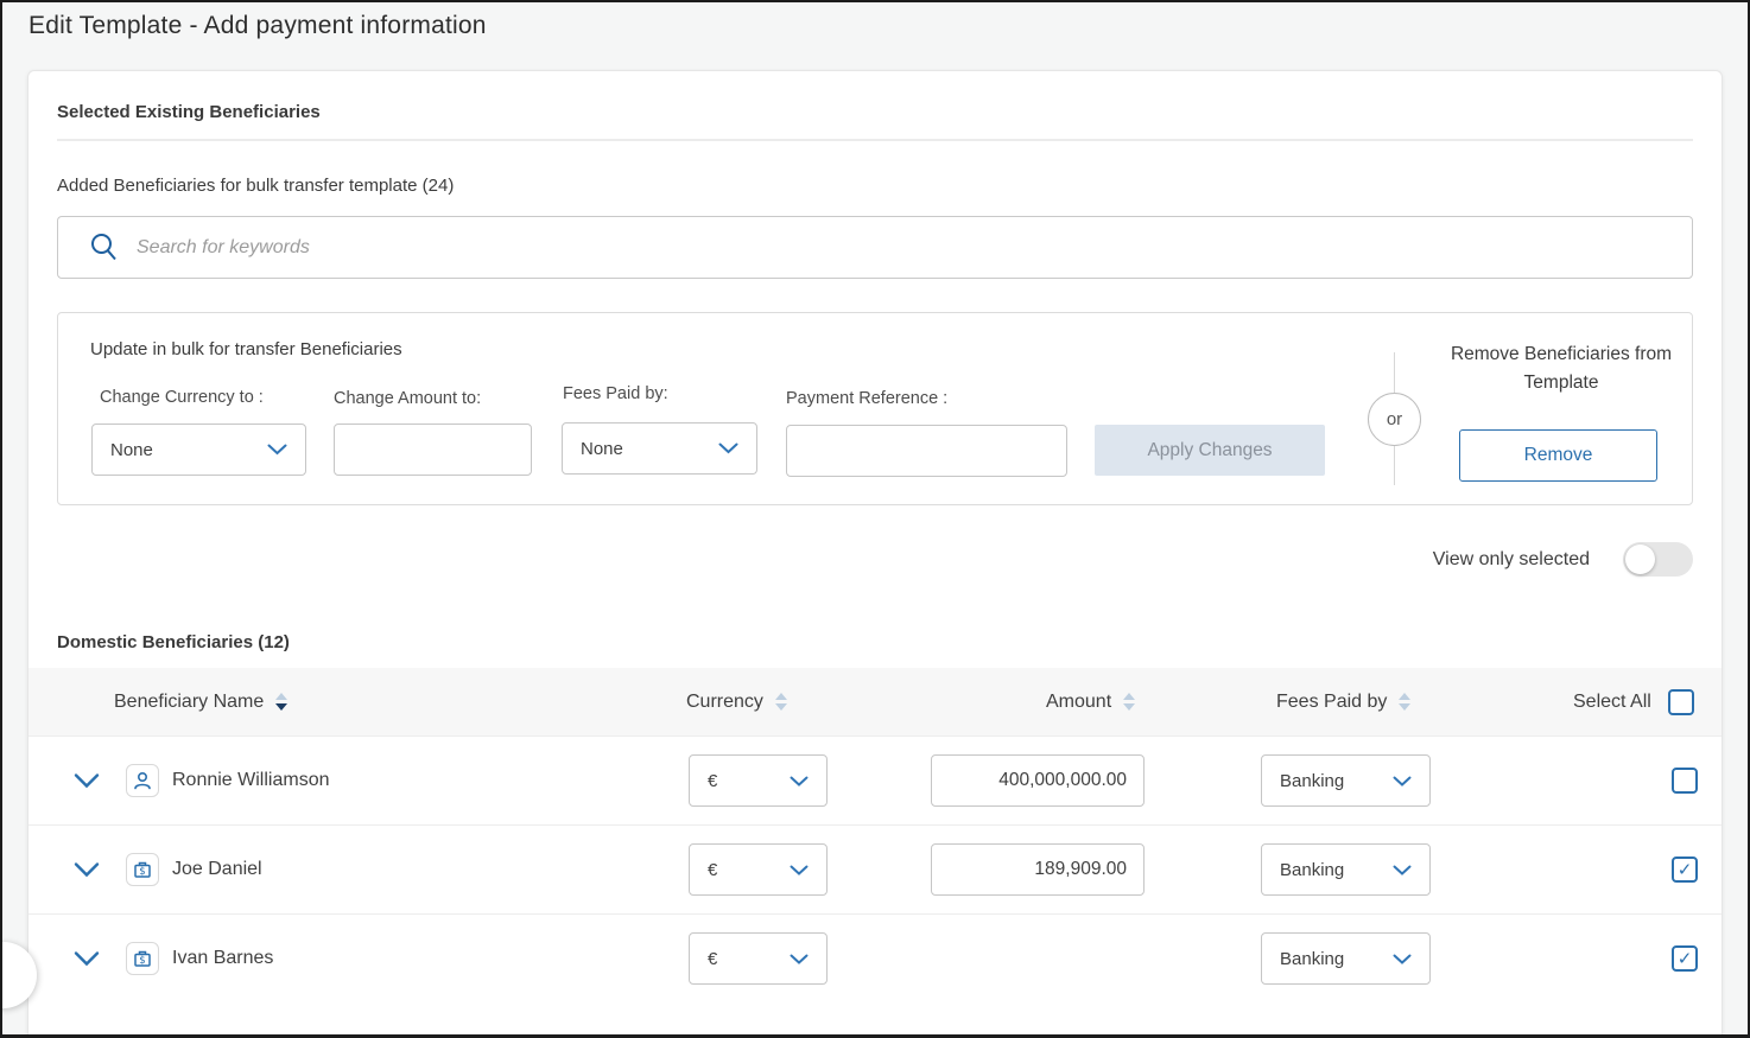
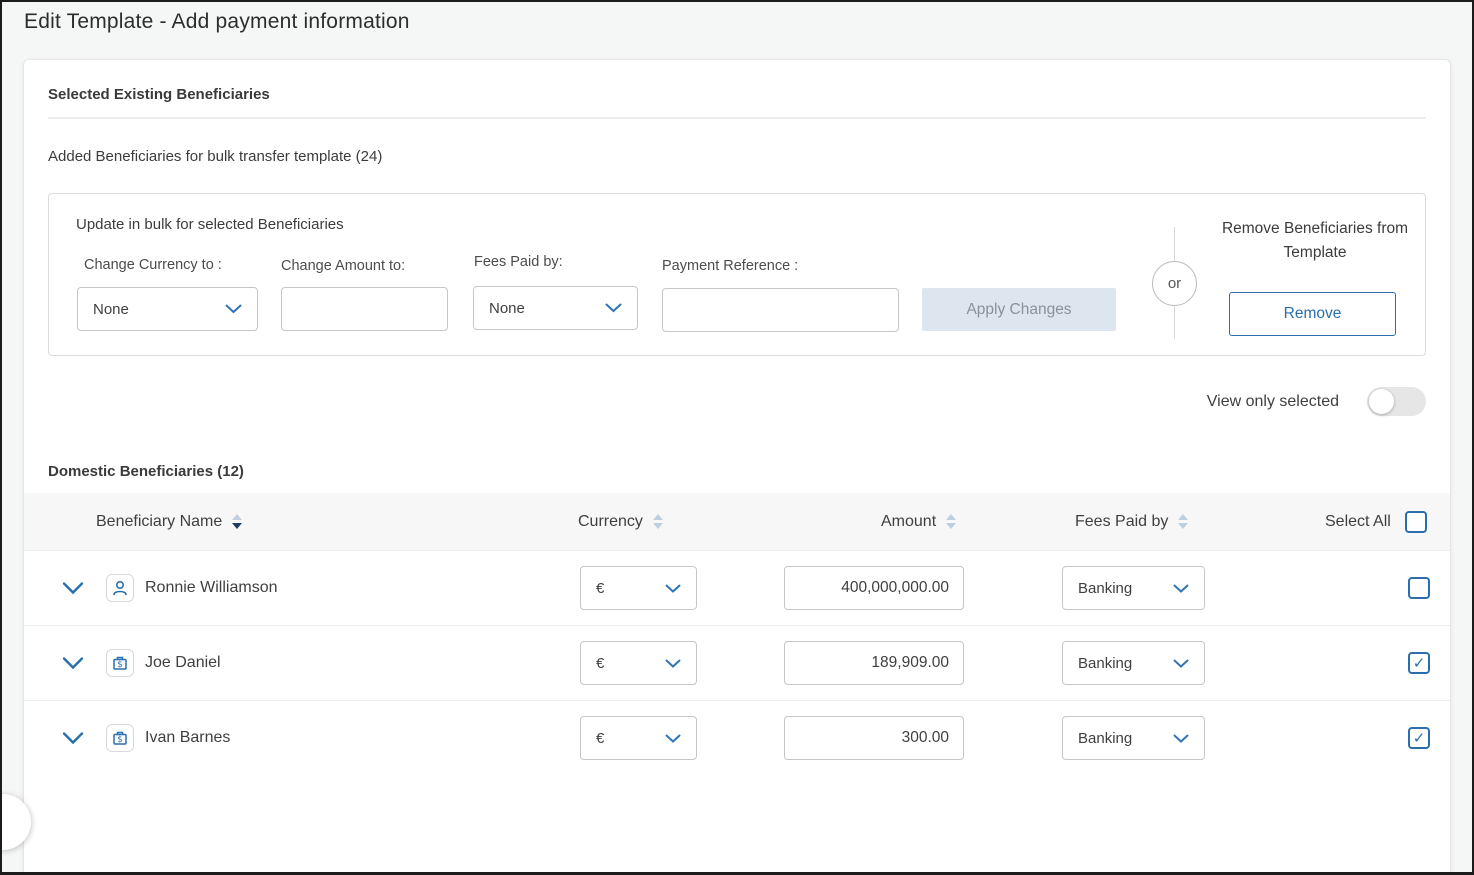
  Edit Template - Add payment information
  Selected Existing Beneficiaries
  Added Beneficiaries for bulk transfer template (24)
- Search for keywords
- Update in bulk for transfer Beneficiaries
+ Update in bulk for selected Beneficiaries
  Change Currency to :
  None
  Change Amount to:
  Fees Paid by:
  None
  Payment Reference :
  Apply Changes
  or
  Remove Beneficiaries from Template
  Remove
  View only selected
  Domestic Beneficiaries (12)
  Beneficiary Name
  Currency
  Amount
  Fees Paid by
  Select All
  Ronnie Williamson
  €
  400,000,000.00
  Banking
  $
  Joe Daniel
  €
  189,909.00
  Banking
  $
  Ivan Barnes
  €
+ 300.00
  Banking
